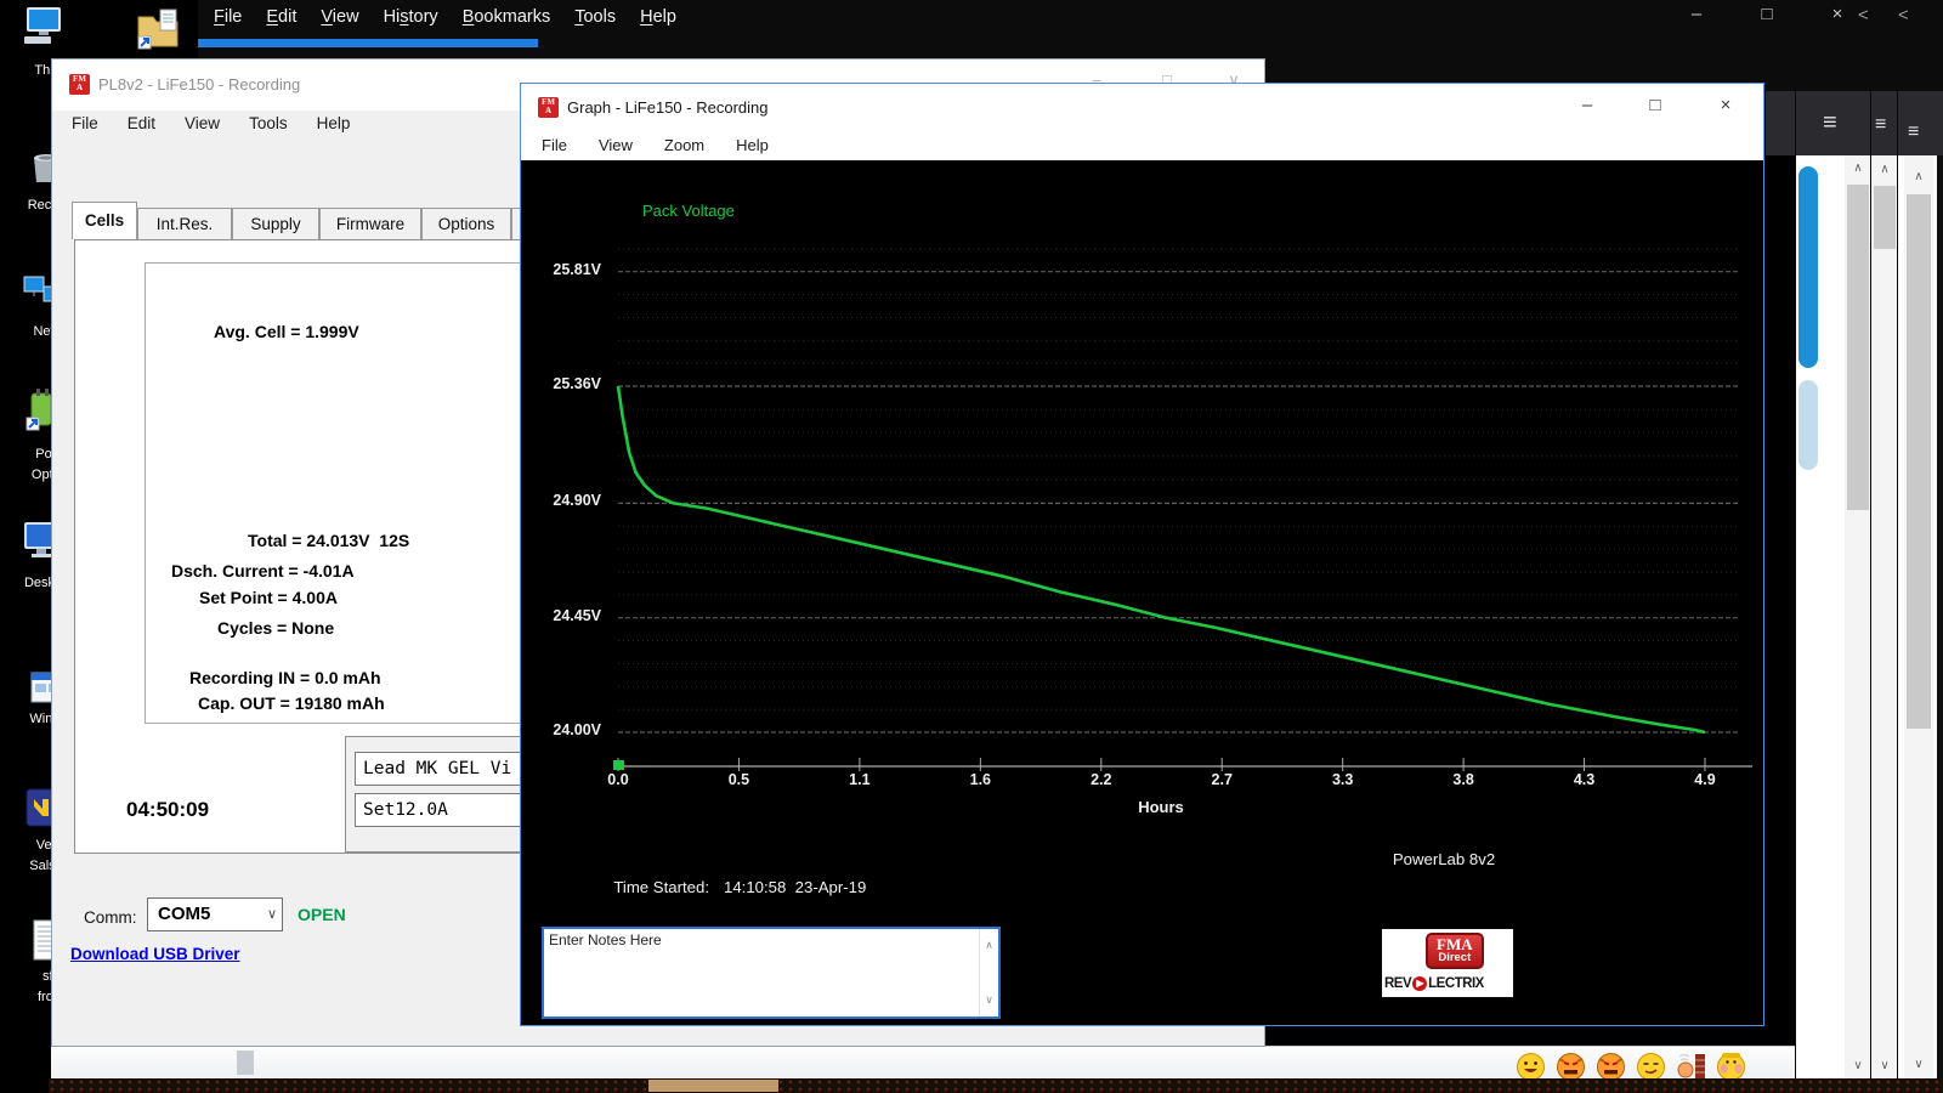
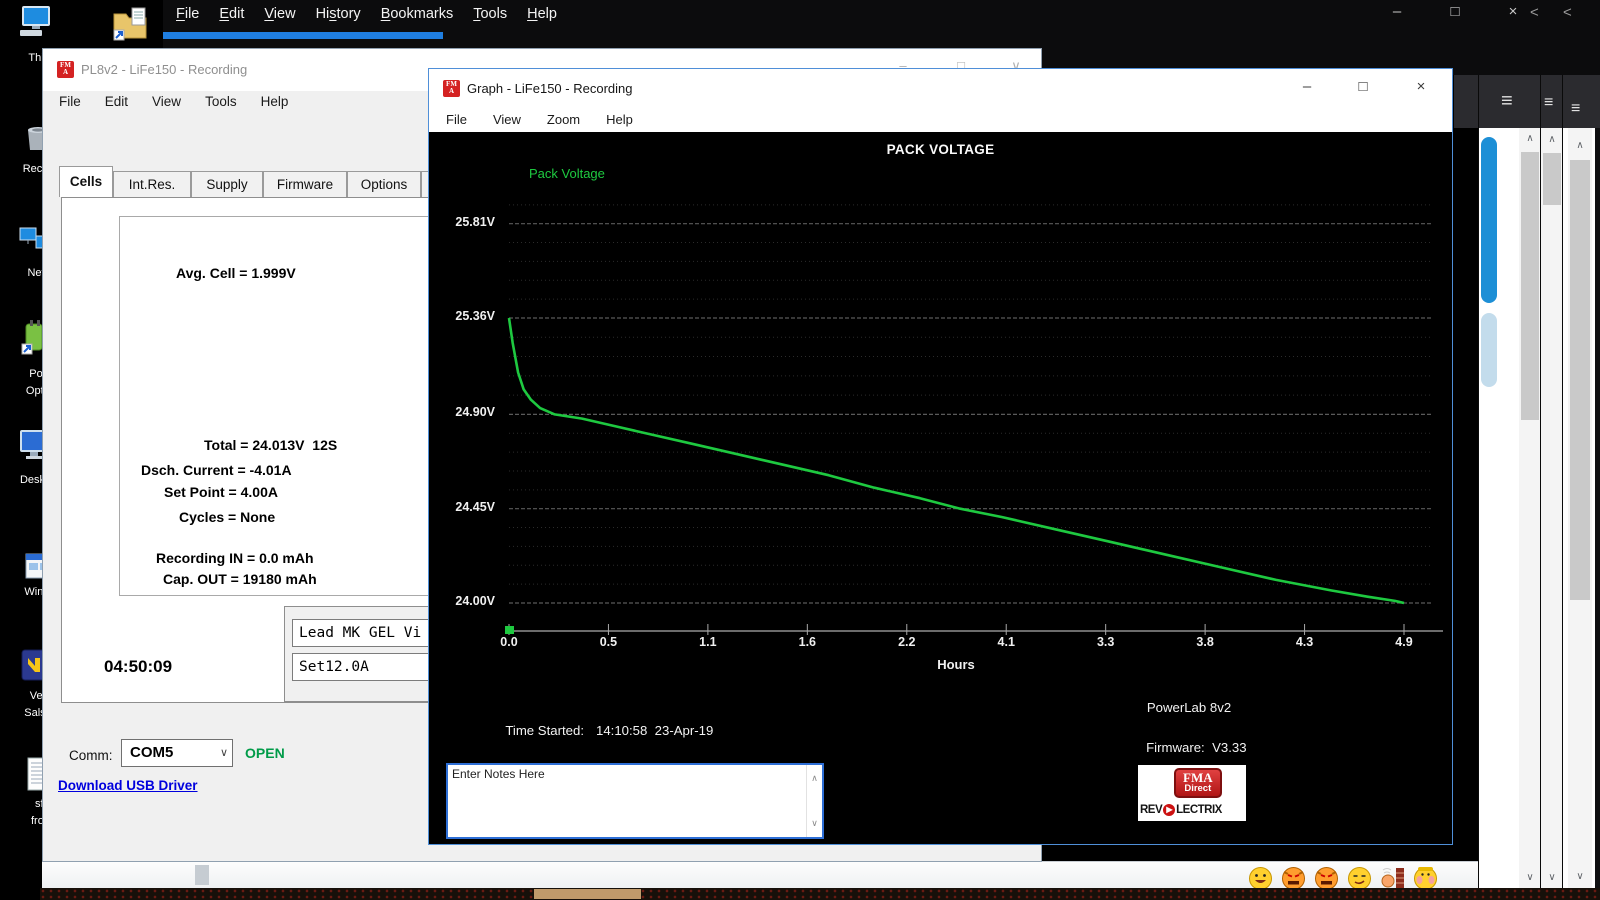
  File
  Edit
  View
  History
  Bookmarks
  Tools
  Help
  –
  □
  ×
  <
  <
  ≡
  ∧
  ∨
  ≡
  ∧
  ∨
  ≡
  ∧
  ∨
  FM
  A
  PL8v2 - LiFe150 - Recording
  –
  □
  ∨
  File
  Edit
  View
  Tools
  Help
  Cells
  Int.Res.
  Supply
  Firmware
  Options
  Avg. Cell = 1.999V
  Total = 24.013V 12S
  Dsch. Current = -4.01A
  Set Point = 4.00A
  Cycles = None
  Recording IN = 0.0 mAh
  Cap. OUT = 19180 mAh
  04:50:09
  Lead MK GEL Vi
  Set12.0A
  Comm:
  COM5
  ∨
  OPEN
  Download USB Driver
  FM
  A
  Graph - LiFe150 - Recording
  –
  □
  ×
  File
  View
  Zoom
  Help
+ PACK VOLTAGE
  Pack Voltage
  25.81V
  25.36V
  24.90V
  24.45V
  24.00V
  0.0
  0.5
  1.1
  1.6
  2.2
- 2.7
+ 4.1
  3.3
  3.8
  4.3
  4.9
  Hours
  Time Started:
  14:10:58 23-Apr-19
  PowerLab 8v2
+ Firmware: V3.33
  Enter Notes Here
  ∧
  ∨
  FMA
  Direct
  REV
  ▶
  LECTRIX
  Po
  fro
